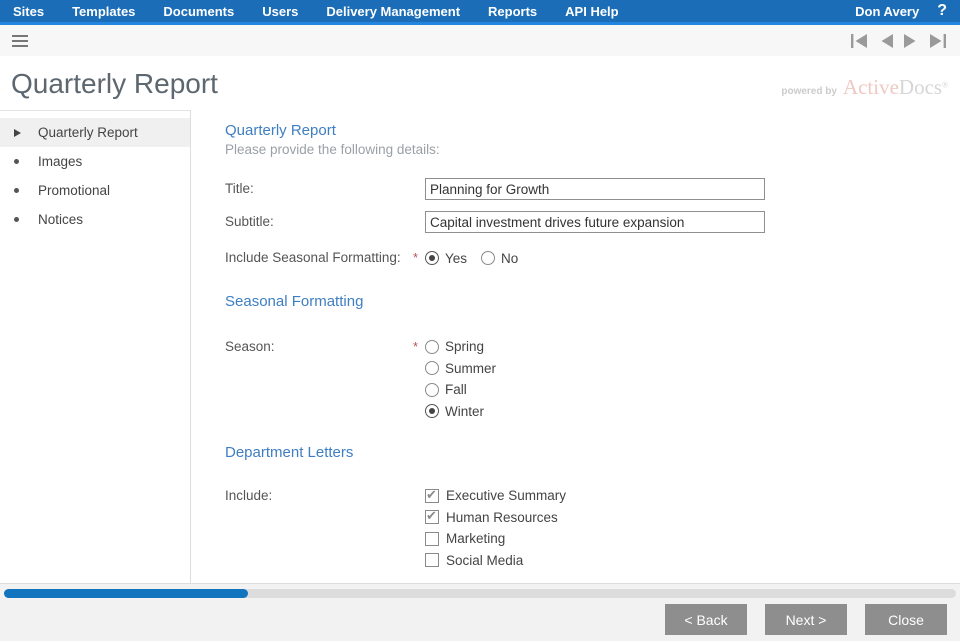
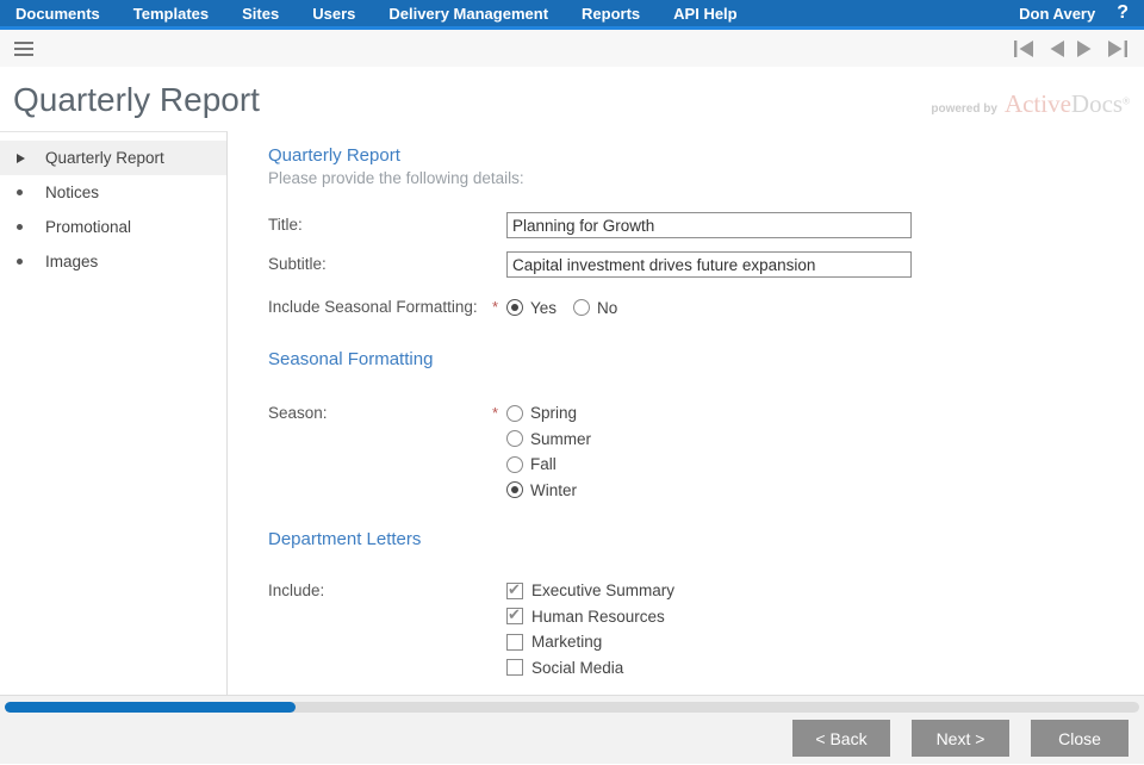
- Sites
+ Documents
  Templates
- Documents
+ Sites
  Users
  Delivery Management
  Reports
  API Help
  Don Avery
  ?
  Quarterly Report
  powered by ActiveDocs®
  Quarterly Report
- Images
+ Notices
  Promotional
- Notices
+ Images
  Quarterly Report
  Please provide the following details:
  Title:
  Planning for Growth
  Subtitle:
  Capital investment drives future expansion
  Include Seasonal Formatting:
  *
  Yes
  No
  Seasonal Formatting
  Season:
  *
  Spring
  Summer
  Fall
  Winter
  Department Letters
  Include:
  Executive Summary
  Human Resources
  Marketing
  Social Media
  < Back
  Next >
  Close
